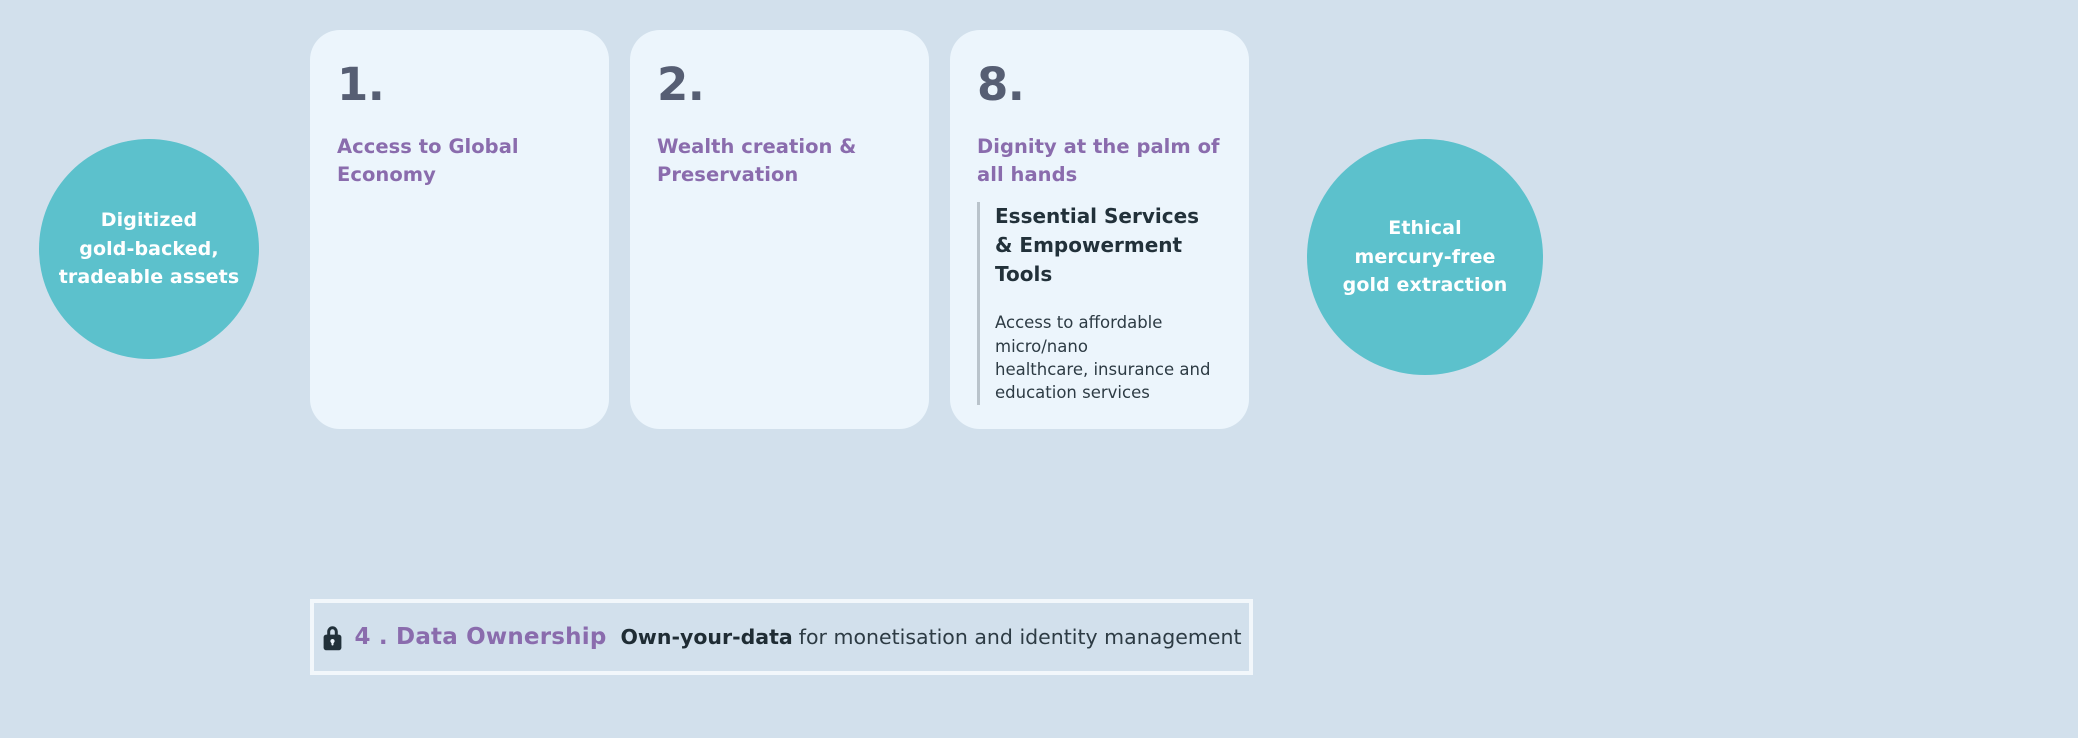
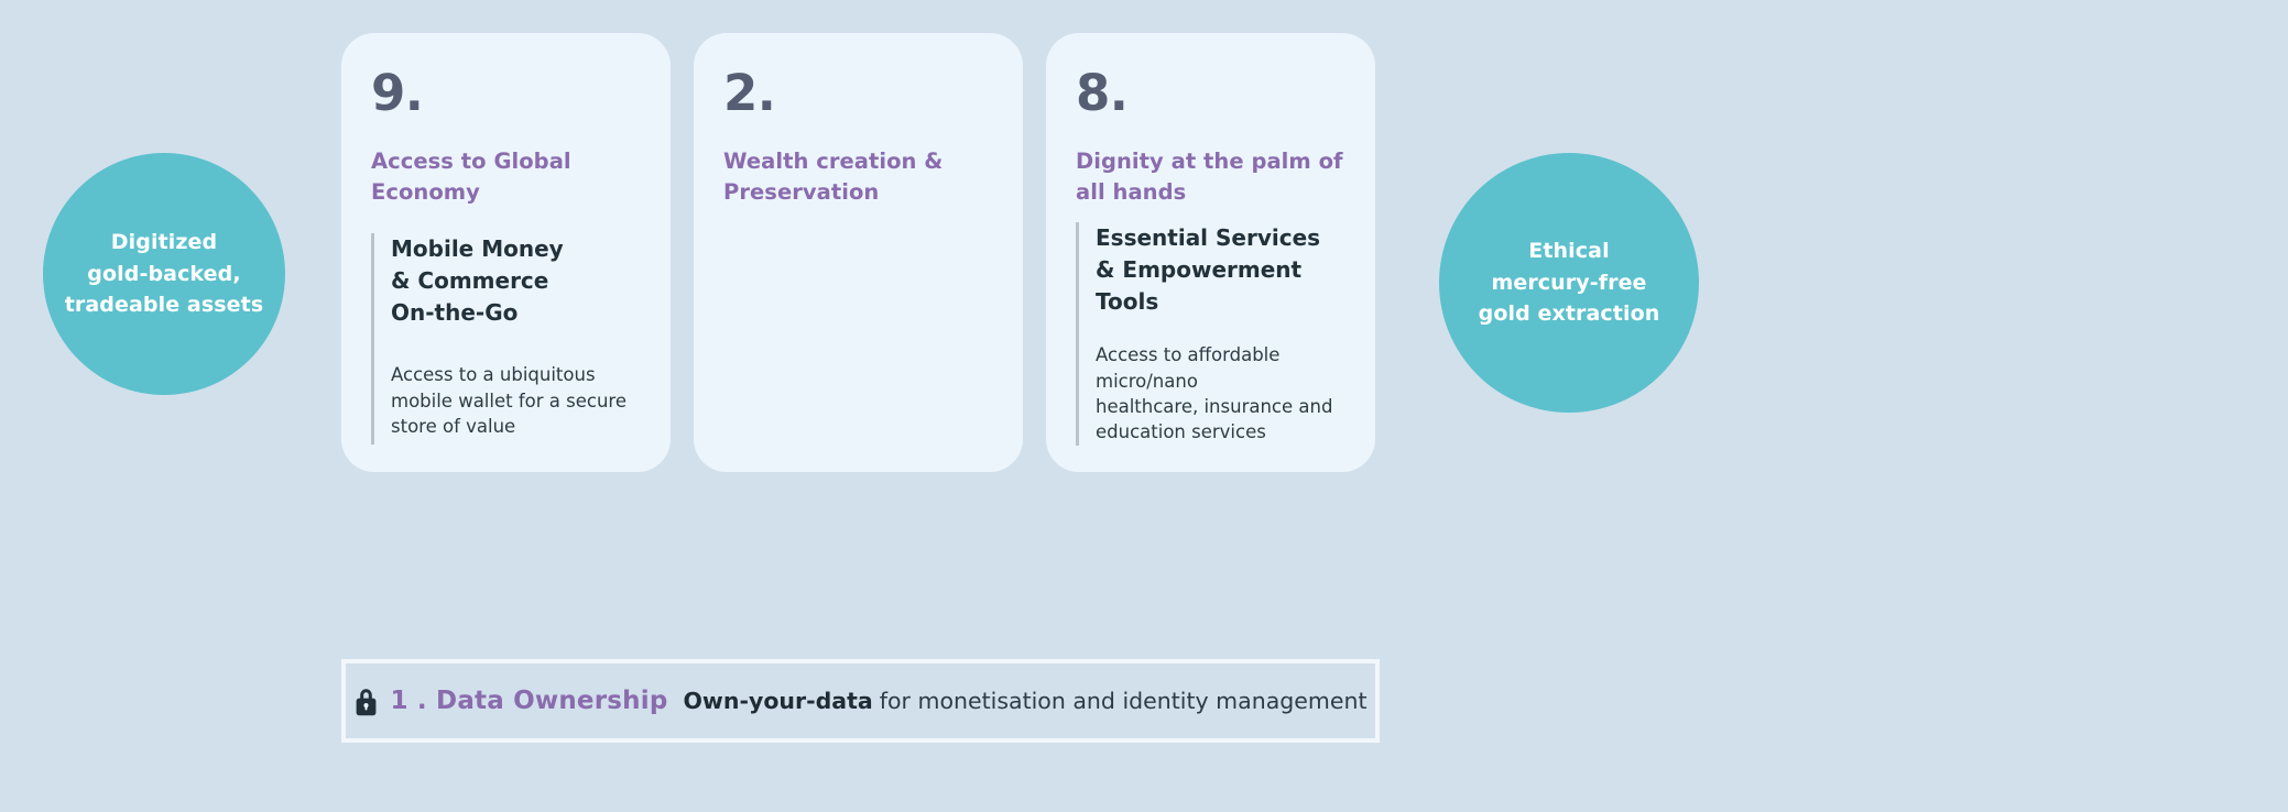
  Digitized
  gold-backed,
  tradeable assets
- 1.
+ 9.
  Access to Global
  Economy
+ Mobile Money
+ & Commerce
+ On-the-Go
+ Access to a ubiquitous
+ mobile wallet for a secure
+ store of value
  2.
  Wealth creation &
  Preservation
  8.
  Dignity at the palm of
  all hands
  Essential Services
  & Empowerment Tools
  Access to affordable micro/nano
  healthcare, insurance and
  education services
  Ethical
  mercury-free
  gold extraction
- 4 . Data Ownership
+ 1 . Data Ownership
  Own-your-data
  for monetisation and identity management
